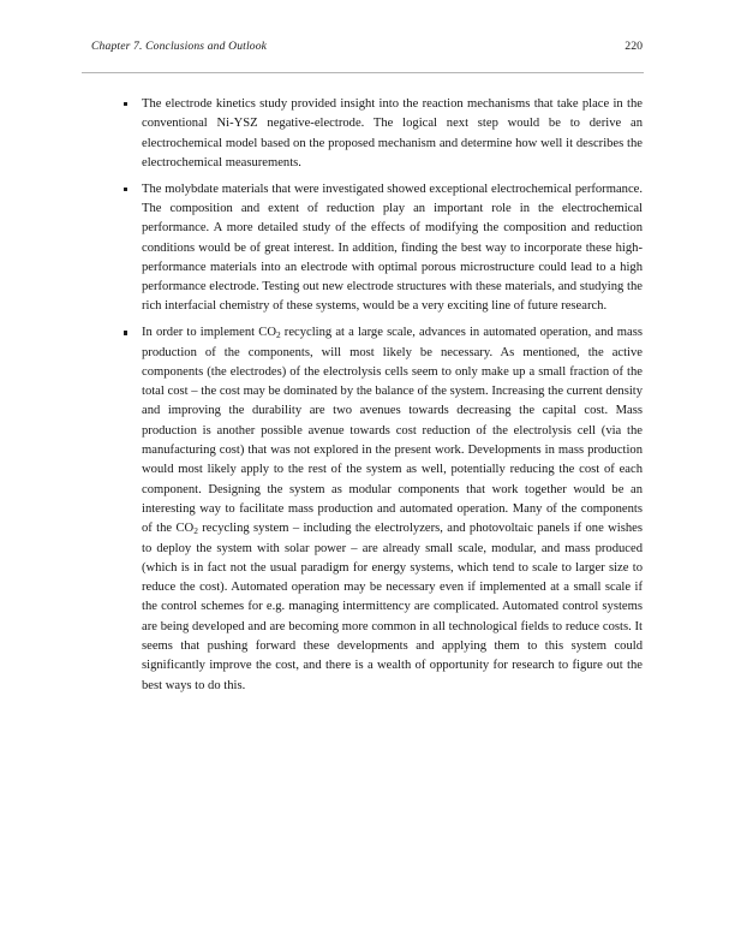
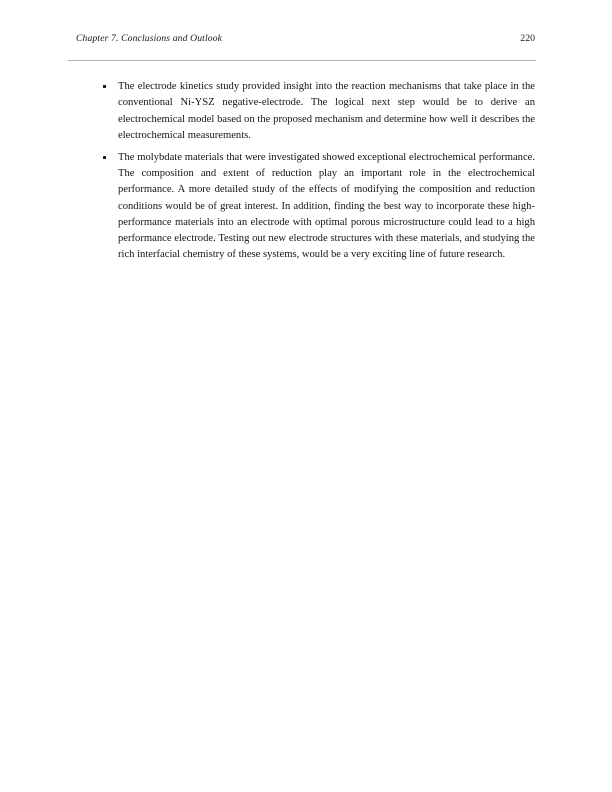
  Chapter 7. Conclusions and Outlook
  220
  The electrode kinetics study provided insight into the reaction mechanisms that take place in the conventional Ni-YSZ negative-electrode. The logical next step would be to derive an electrochemical model based on the proposed mechanism and determine how well it describes the electrochemical measurements.
  The molybdate materials that were investigated showed exceptional electrochemical performance. The composition and extent of reduction play an important role in the electrochemical performance. A more detailed study of the effects of modifying the composition and reduction conditions would be of great interest. In addition, finding the best way to incorporate these high-performance materials into an electrode with optimal porous microstructure could lead to a high performance electrode. Testing out new electrode structures with these materials, and studying the rich interfacial chemistry of these systems, would be a very exciting line of future research.
- In order to implement CO2 recycling at a large scale, advances in automated operation, and mass production of the components, will most likely be necessary. As mentioned, the active components (the electrodes) of the electrolysis cells seem to only make up a small fraction of the total cost – the cost may be dominated by the balance of the system. Increasing the current density and improving the durability are two avenues towards decreasing the capital cost. Mass production is another possible avenue towards cost reduction of the electrolysis cell (via the manufacturing cost) that was not explored in the present work. Developments in mass production would most likely apply to the rest of the system as well, potentially reducing the cost of each component. Designing the system as modular components that work together would be an interesting way to facilitate mass production and automated operation. Many of the components of the CO2 recycling system – including the electrolyzers, and photovoltaic panels if one wishes to deploy the system with solar power – are already small scale, modular, and mass produced (which is in fact not the usual paradigm for energy systems, which tend to scale to larger size to reduce the cost). Automated operation may be necessary even if implemented at a small scale if the control schemes for e.g. managing intermittency are complicated. Automated control systems are being developed and are becoming more common in all technological fields to reduce costs. It seems that pushing forward these developments and applying them to this system could significantly improve the cost, and there is a wealth of opportunity for research to figure out the best ways to do this.
